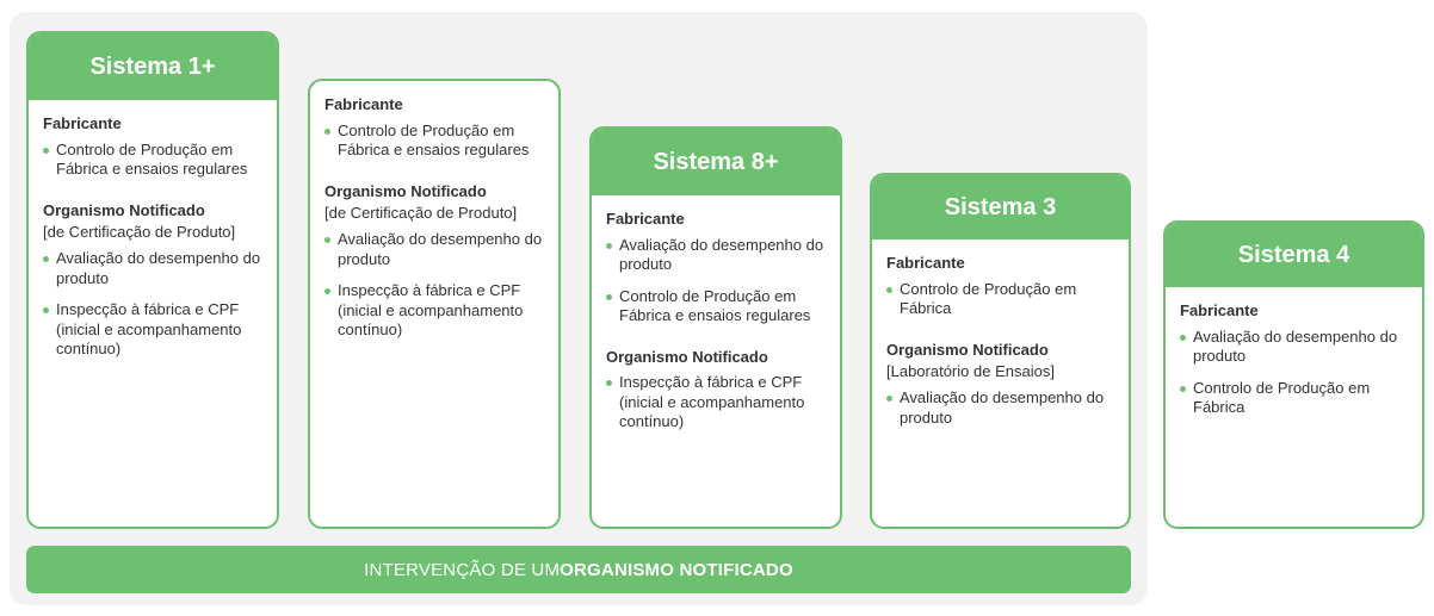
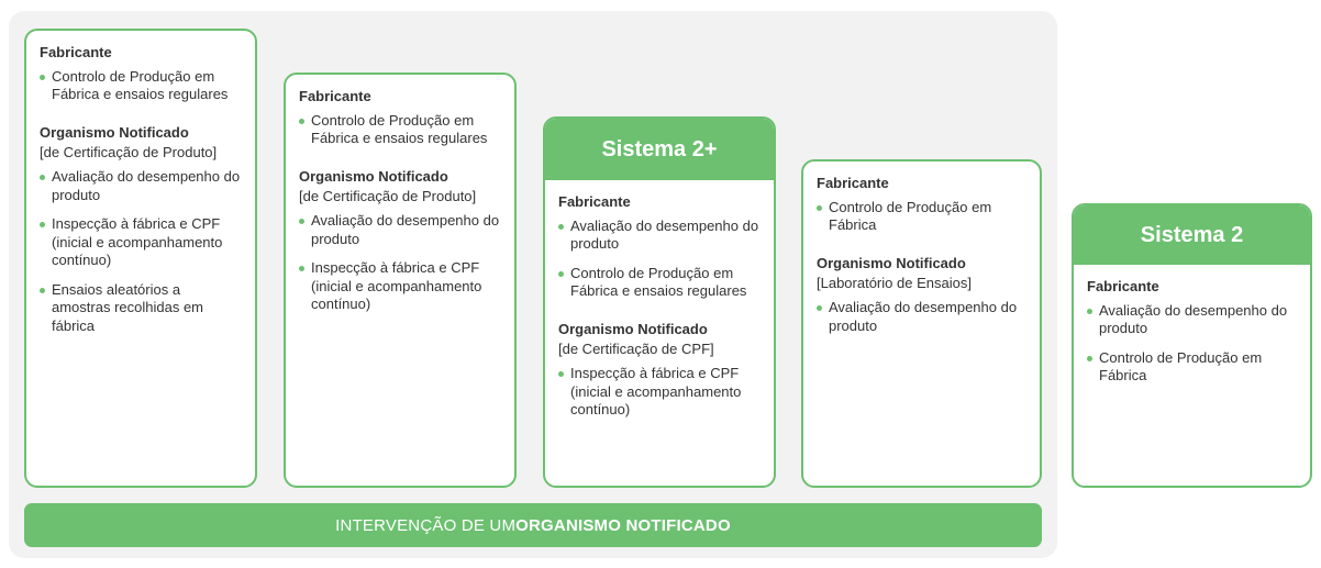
- Sistema 1+
  Fabricante
  Controlo de Produção em Fábrica e ensaios regulares
  Organismo Notificado
  [de Certificação de Produto]
  Avaliação do desempenho do produto
  Inspecção à fábrica e CPF (inicial e acompanhamento contínuo)
+ Ensaios aleatórios a amostras recolhidas em fábrica
  Fabricante
  Controlo de Produção em Fábrica e ensaios regulares
  Organismo Notificado
  [de Certificação de Produto]
  Avaliação do desempenho do produto
  Inspecção à fábrica e CPF (inicial e acompanhamento contínuo)
- Sistema 8+
+ Sistema 2+
  Fabricante
  Avaliação do desempenho do produto
  Controlo de Produção em Fábrica e ensaios regulares
  Organismo Notificado
+ [de Certificação de CPF]
  Inspecção à fábrica e CPF (inicial e acompanhamento contínuo)
- Sistema 3
  Fabricante
  Controlo de Produção em Fábrica
  Organismo Notificado
  [Laboratório de Ensaios]
  Avaliação do desempenho do produto
- Sistema 4
+ Sistema 2
  Fabricante
  Avaliação do desempenho do produto
  Controlo de Produção em Fábrica
  INTERVENÇÃO DE UM
  ORGANISMO NOTIFICADO
